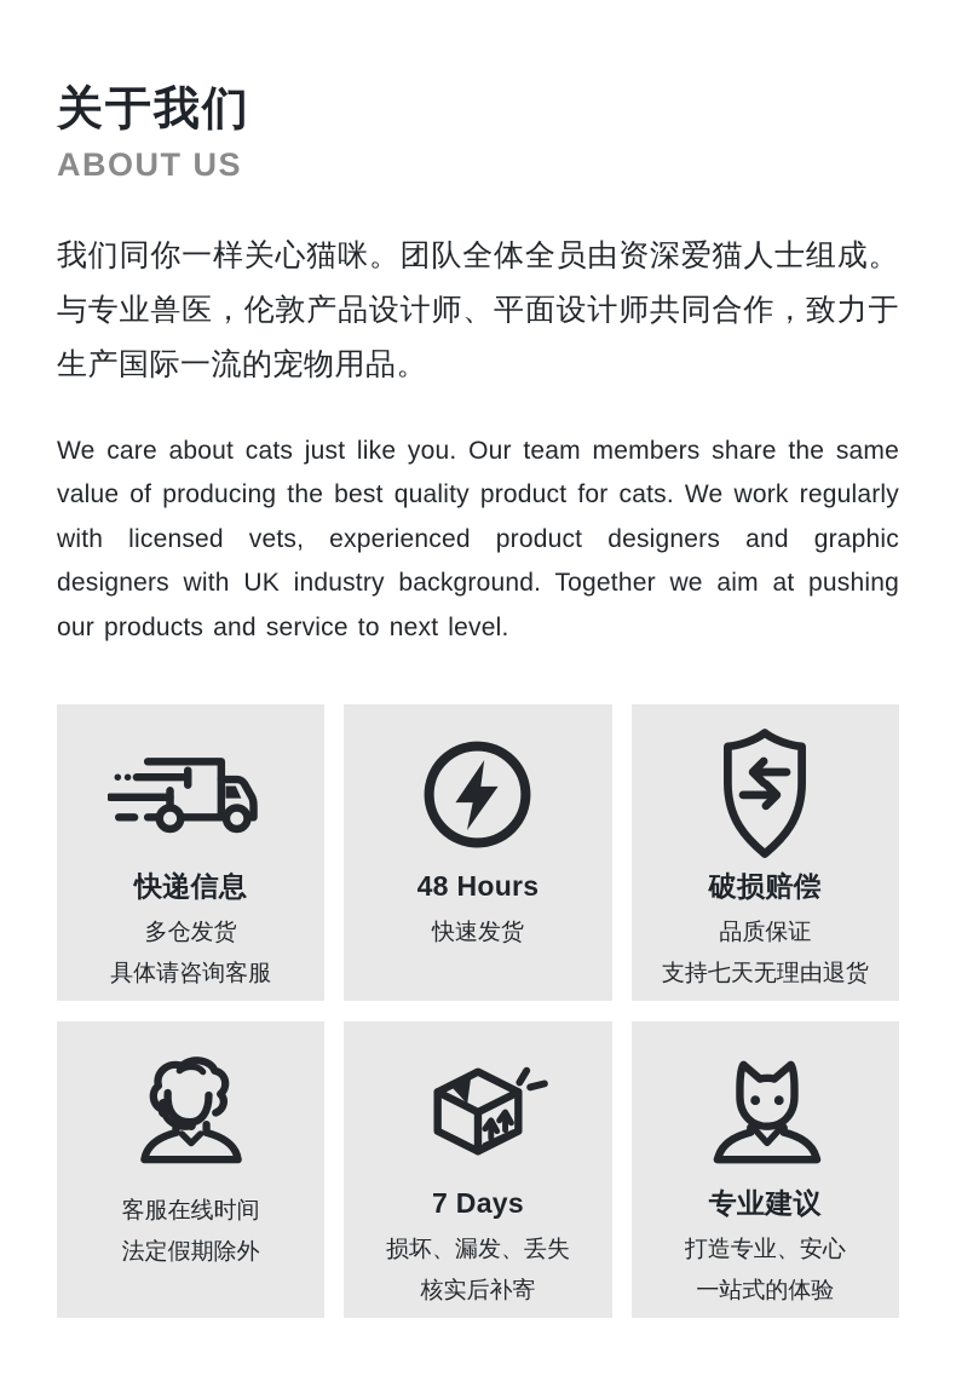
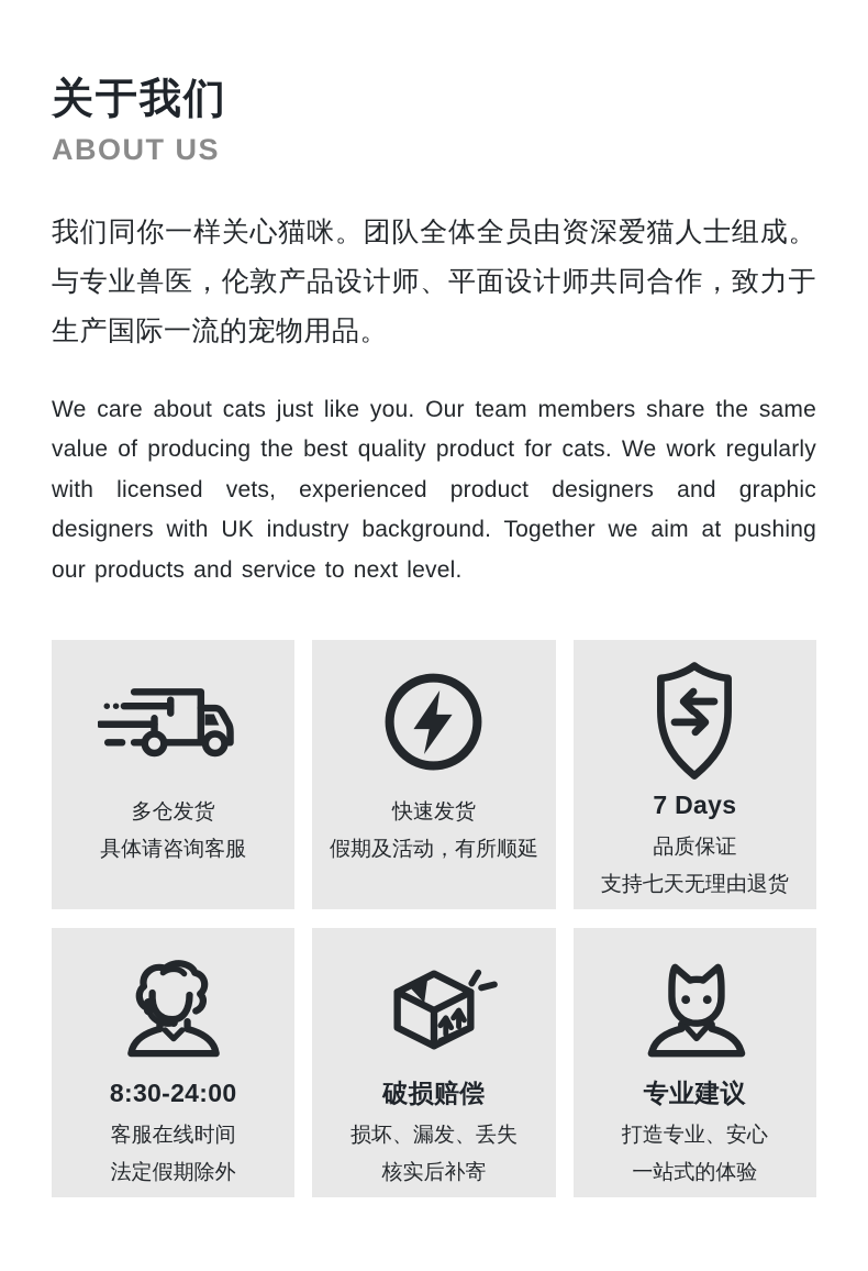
  关于我们
  ABOUT US
  我们同你一样关心猫咪。团队全体全员由资深爱猫人士组成。与专业兽医，伦敦产品设计师、平面设计师共同合作，致力于生产国际一流的宠物用品。
  We care about cats just like you. Our team members share the same value of producing the best quality product for cats. We work regularly with licensed vets, experienced product designers and graphic designers with UK industry background. Together we aim at pushing our products and service to next level.
- 快递信息
  多仓发货
  具体请咨询客服
- 48 Hours
  快速发货
+ 假期及活动，有所顺延
- 破损赔偿
+ 7 Days
  品质保证
  支持七天无理由退货
+ 8:30-24:00
  客服在线时间
  法定假期除外
- 7 Days
+ 破损赔偿
  损坏、漏发、丢失
  核实后补寄
  专业建议
  打造专业、安心
  一站式的体验
